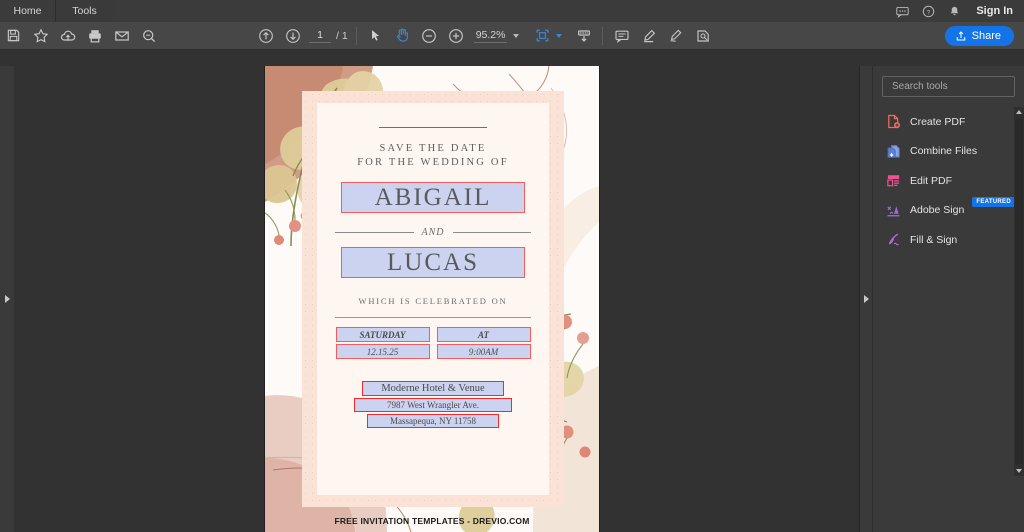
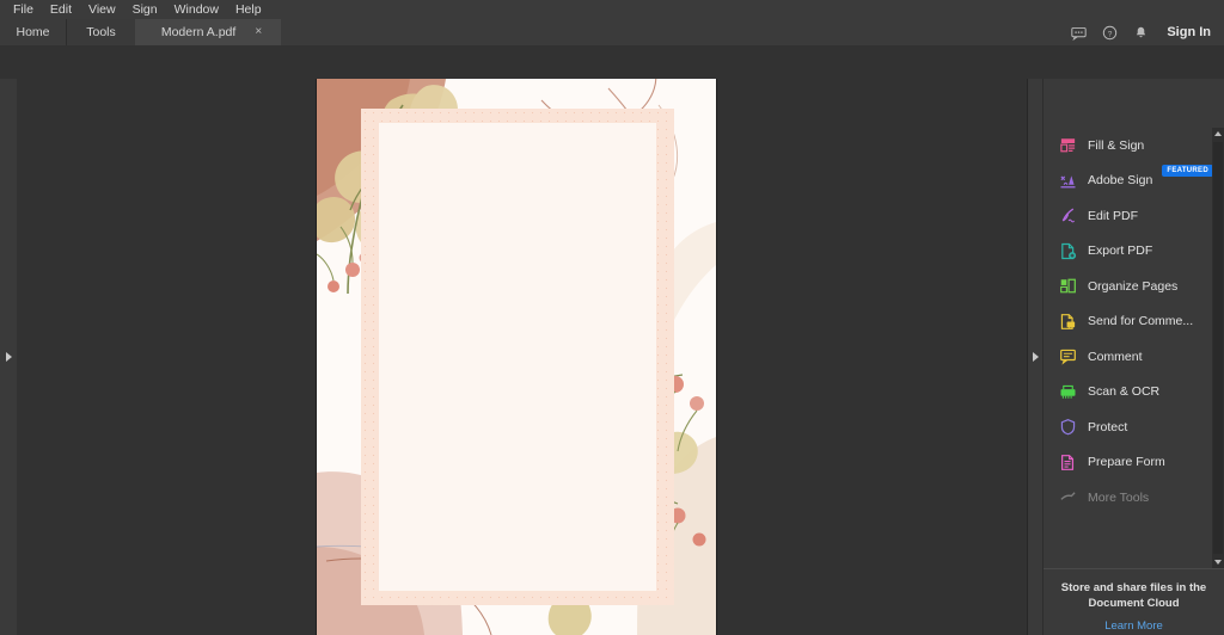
+ File
+ Edit
+ View
+ Sign
+ Window
+ Help
  Home
  Tools
+ Modern A.pdf
+ ×
  Sign In
- 1
- / 1
- 95.2%
- Share
- SAVE THE DATE
- FOR THE WEDDING OF
- ABIGAIL
- AND
- LUCAS
- WHICH IS CELEBRATED ON
- SATURDAY
- 12.15.25
- AT
- 9:00AM
- Moderne Hotel & Venue
- 7987 West Wrangler Ave.
- Massapequa, NY 11758
- FREE INVITATION TEMPLATES - DREVIO.COM
- Search tools
- Create PDF
- Combine Files
- Edit PDF
+ Fill & Sign
  Adobe Sign
- Fill & Sign
+ Edit PDF
+ Export PDF
+ Organize Pages
+ Send for Comme...
+ Comment
+ Scan & OCR
+ Protect
+ Prepare Form
+ More Tools
+ Store and share files in the Document Cloud
+ Learn More
